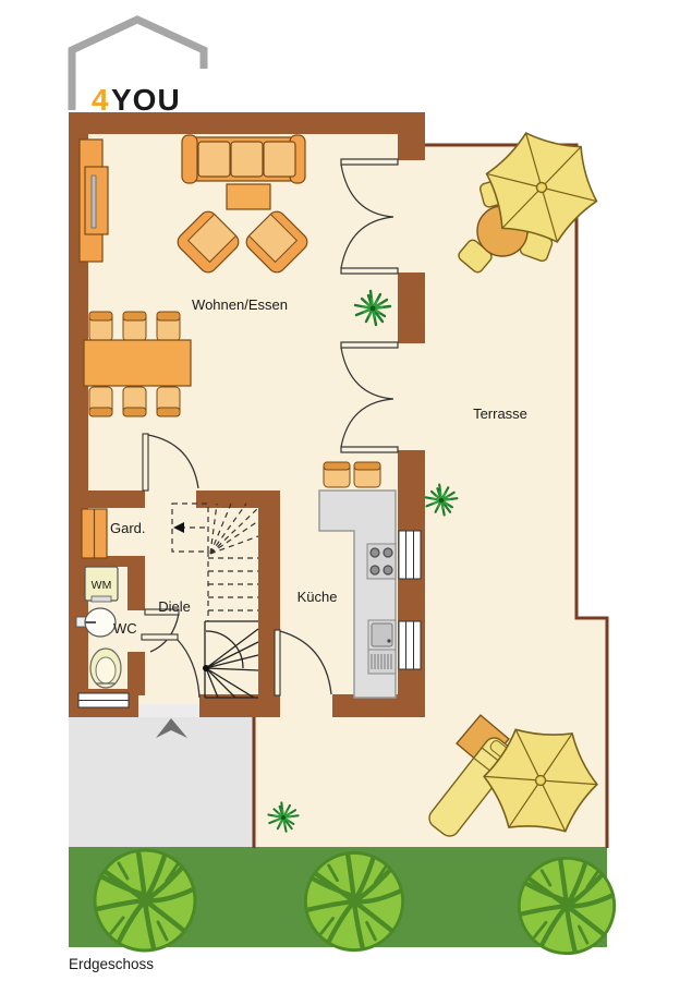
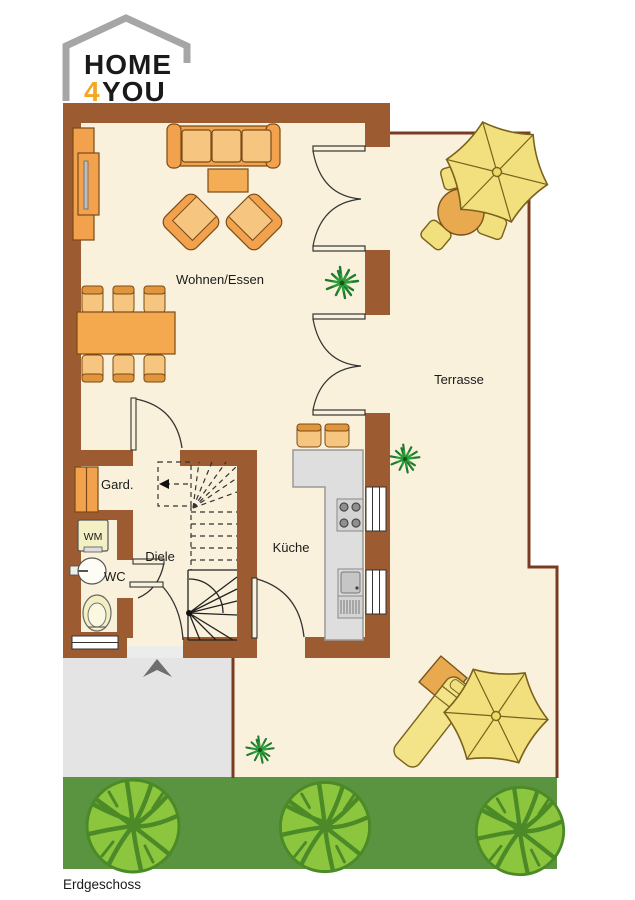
  Wohnen/Essen
  Terrasse
  Küche
  Diele
  WC
  Gard.
  WM
  Erdgeschoss
+ HOME
  4
  YOU
